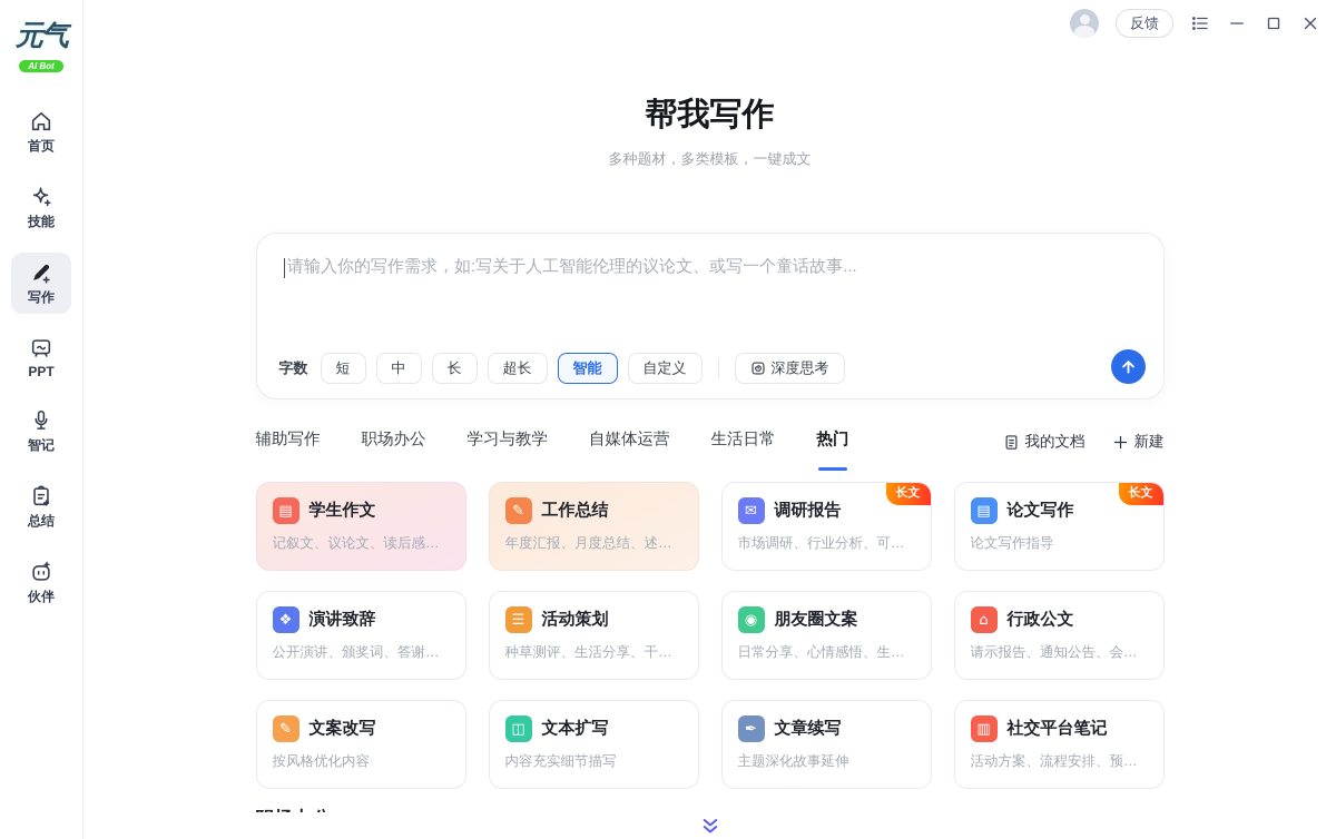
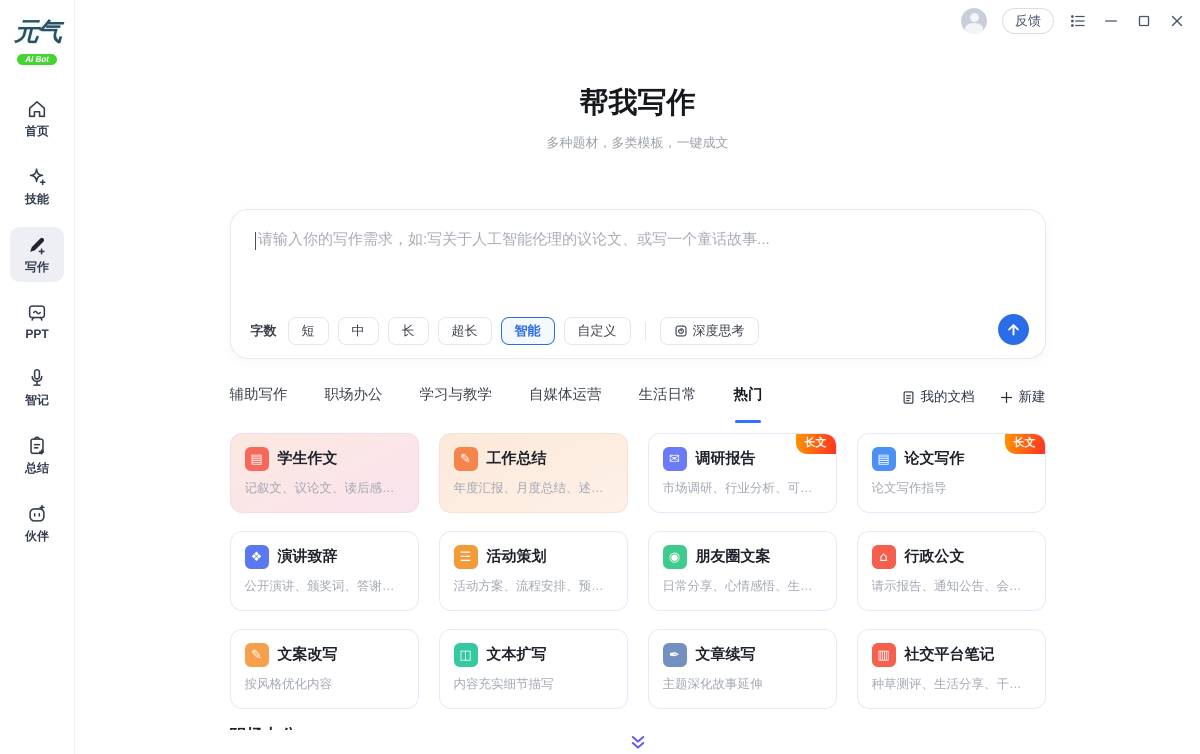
  元气
  AI Bot
  首页
  技能
  写作
  PPT
  智记
  总结
  伙伴
  反馈
  帮我写作
  多种题材，多类模板，一键成文
  请输入你的写作需求，如:写关于人工智能伦理的议论文、或写一个童话故事...
  字数
  短
  中
  长
  超长
  智能
  自定义
  深度思考
  辅助写作
  职场办公
  学习与教学
  自媒体运营
  生活日常
  热门
  我的文档
  新建
  ▤
  学生作文
  记叙文、议论文、读后感、...
  ✎
  工作总结
  年度汇报、月度总结、述职...
  ✉
  调研报告
  市场调研、行业分析、可行...
  长文
  ▤
  论文写作
  论文写作指导
  长文
  ❖
  演讲致辞
  公开演讲、颁奖词、答谢发言
  ☰
  活动策划
- 种草测评、生活分享、干货...
+ 活动方案、流程安排、预算...
  ◉
  朋友圈文案
  日常分享、心情感悟、生活...
  ⌂
  行政公文
  请示报告、通知公告、会议...
  ✎
  文案改写
  按风格优化内容
  ◫
  文本扩写
  内容充实细节描写
  ✒
  文章续写
  主题深化故事延伸
  ▥
  社交平台笔记
- 活动方案、流程安排、预算...
+ 种草测评、生活分享、干货...
